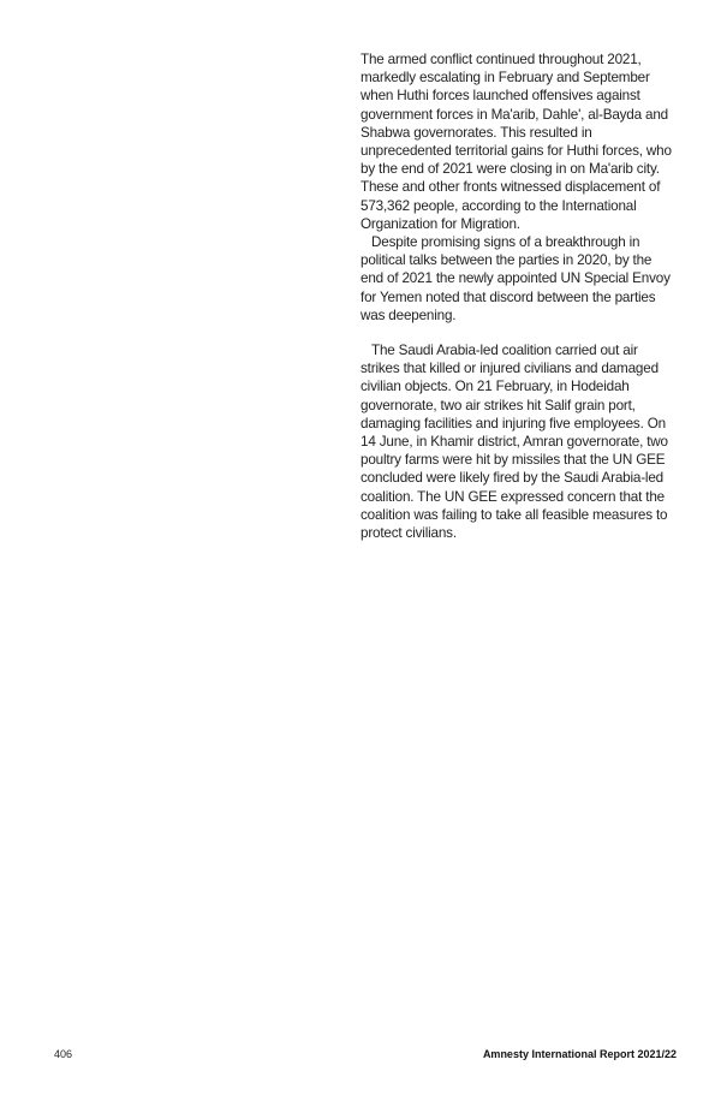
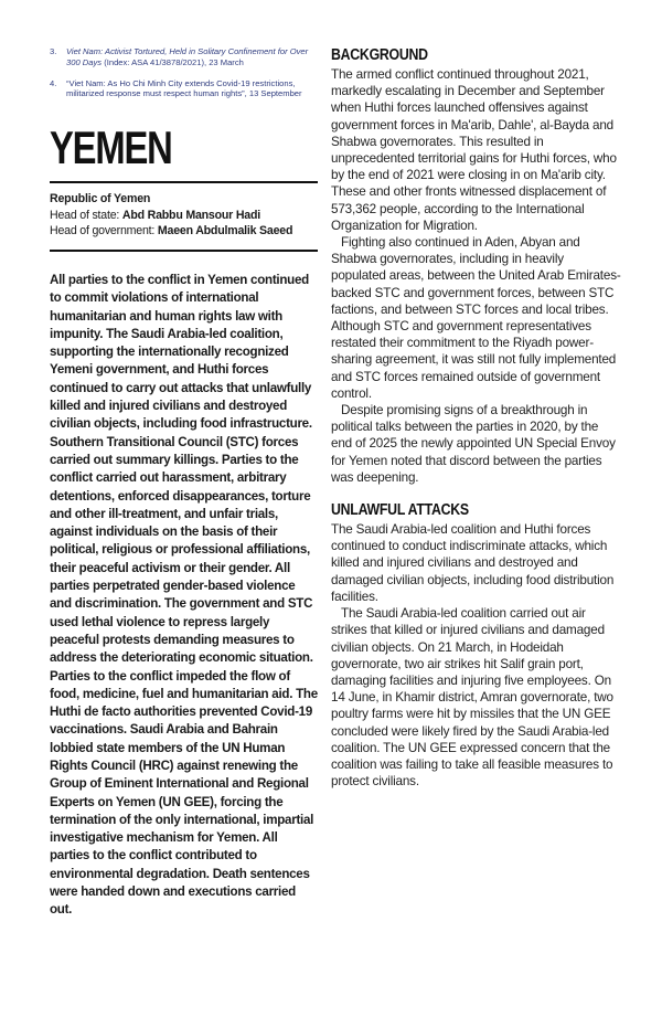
+ 3.
+ Viet Nam: Activist Tortured, Held in Solitary Confinement for Over 300 Days (Index: ASA 41/3878/2021), 23 March
+ 4.
+ “Viet Nam: As Ho Chi Minh City extends Covid-19 restrictions, militarized response must respect human rights”, 13 September
+ YEMEN
+ Republic of Yemen
+ Head of state: Abd Rabbu Mansour Hadi
+ Head of government: Maeen Abdulmalik Saeed
+ All parties to the conflict in Yemen continued to commit violations of international humanitarian and human rights law with impunity. The Saudi Arabia-led coalition, supporting the internationally recognized Yemeni government, and Huthi forces continued to carry out attacks that unlawfully killed and injured civilians and destroyed civilian objects, including food infrastructure. Southern Transitional Council (STC) forces carried out summary killings. Parties to the conflict carried out harassment, arbitrary detentions, enforced disappearances, torture and other ill-treatment, and unfair trials, against individuals on the basis of their political, religious or professional affiliations, their peaceful activism or their gender. All parties perpetrated gender-based violence and discrimination. The government and STC used lethal violence to repress largely peaceful protests demanding measures to address the deteriorating economic situation. Parties to the conflict impeded the flow of food, medicine, fuel and humanitarian aid. The Huthi de facto authorities prevented Covid-19 vaccinations. Saudi Arabia and Bahrain lobbied state members of the UN Human Rights Council (HRC) against renewing the Group of Eminent International and Regional Experts on Yemen (UN GEE), forcing the termination of the only international, impartial investigative mechanism for Yemen. All parties to the conflict contributed to environmental degradation. Death sentences were handed down and executions carried out.
+ BACKGROUND
- The armed conflict continued throughout 2021, markedly escalating in February and September when Huthi forces launched offensives against government forces in Ma'arib, Dahle', al-Bayda and Shabwa governorates. This resulted in unprecedented territorial gains for Huthi forces, who by the end of 2021 were closing in on Ma'arib city. These and other fronts witnessed displacement of 573,362 people, according to the International Organization for Migration.
+ The armed conflict continued throughout 2021, markedly escalating in December and September when Huthi forces launched offensives against government forces in Ma'arib, Dahle', al-Bayda and Shabwa governorates. This resulted in unprecedented territorial gains for Huthi forces, who by the end of 2021 were closing in on Ma'arib city. These and other fronts witnessed displacement of 573,362 people, according to the International Organization for Migration.
+ Fighting also continued in Aden, Abyan and Shabwa governorates, including in heavily populated areas, between the United Arab Emirates-backed STC and government forces, between STC factions, and between STC forces and local tribes. Although STC and government representatives restated their commitment to the Riyadh power-sharing agreement, it was still not fully implemented and STC forces remained outside of government control.
- Despite promising signs of a breakthrough in political talks between the parties in 2020, by the end of 2021 the newly appointed UN Special Envoy for Yemen noted that discord between the parties was deepening.
+ Despite promising signs of a breakthrough in political talks between the parties in 2020, by the end of 2025 the newly appointed UN Special Envoy for Yemen noted that discord between the parties was deepening.
+ UNLAWFUL ATTACKS
+ The Saudi Arabia-led coalition and Huthi forces continued to conduct indiscriminate attacks, which killed and injured civilians and destroyed and damaged civilian objects, including food distribution facilities.
- The Saudi Arabia-led coalition carried out air strikes that killed or injured civilians and damaged civilian objects. On 21 February, in Hodeidah governorate, two air strikes hit Salif grain port, damaging facilities and injuring five employees. On 14 June, in Khamir district, Amran governorate, two poultry farms were hit by missiles that the UN GEE concluded were likely fired by the Saudi Arabia-led coalition. The UN GEE expressed concern that the coalition was failing to take all feasible measures to protect civilians.
+ The Saudi Arabia-led coalition carried out air strikes that killed or injured civilians and damaged civilian objects. On 21 March, in Hodeidah governorate, two air strikes hit Salif grain port, damaging facilities and injuring five employees. On 14 June, in Khamir district, Amran governorate, two poultry farms were hit by missiles that the UN GEE concluded were likely fired by the Saudi Arabia-led coalition. The UN GEE expressed concern that the coalition was failing to take all feasible measures to protect civilians.
- 406
- Amnesty International Report 2021/22
